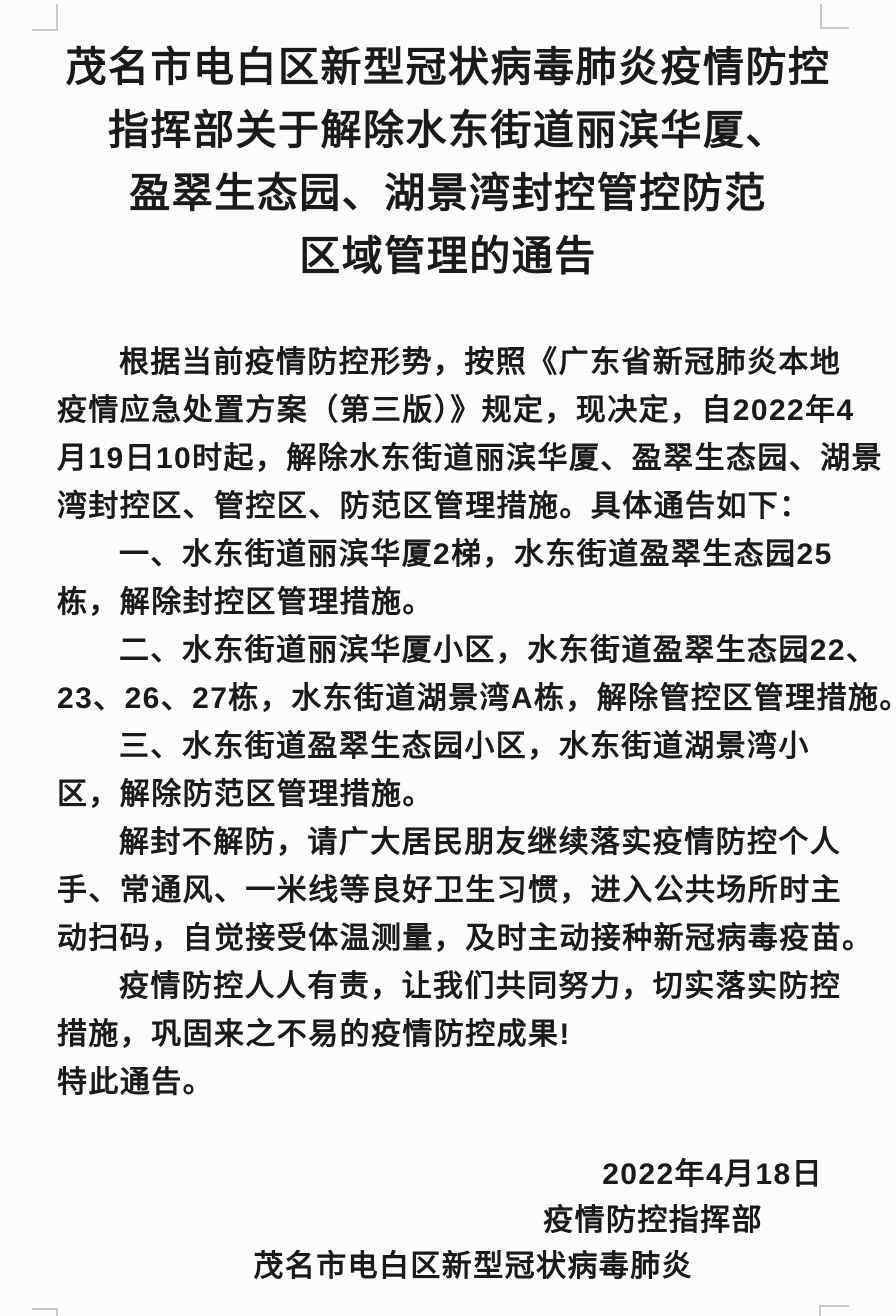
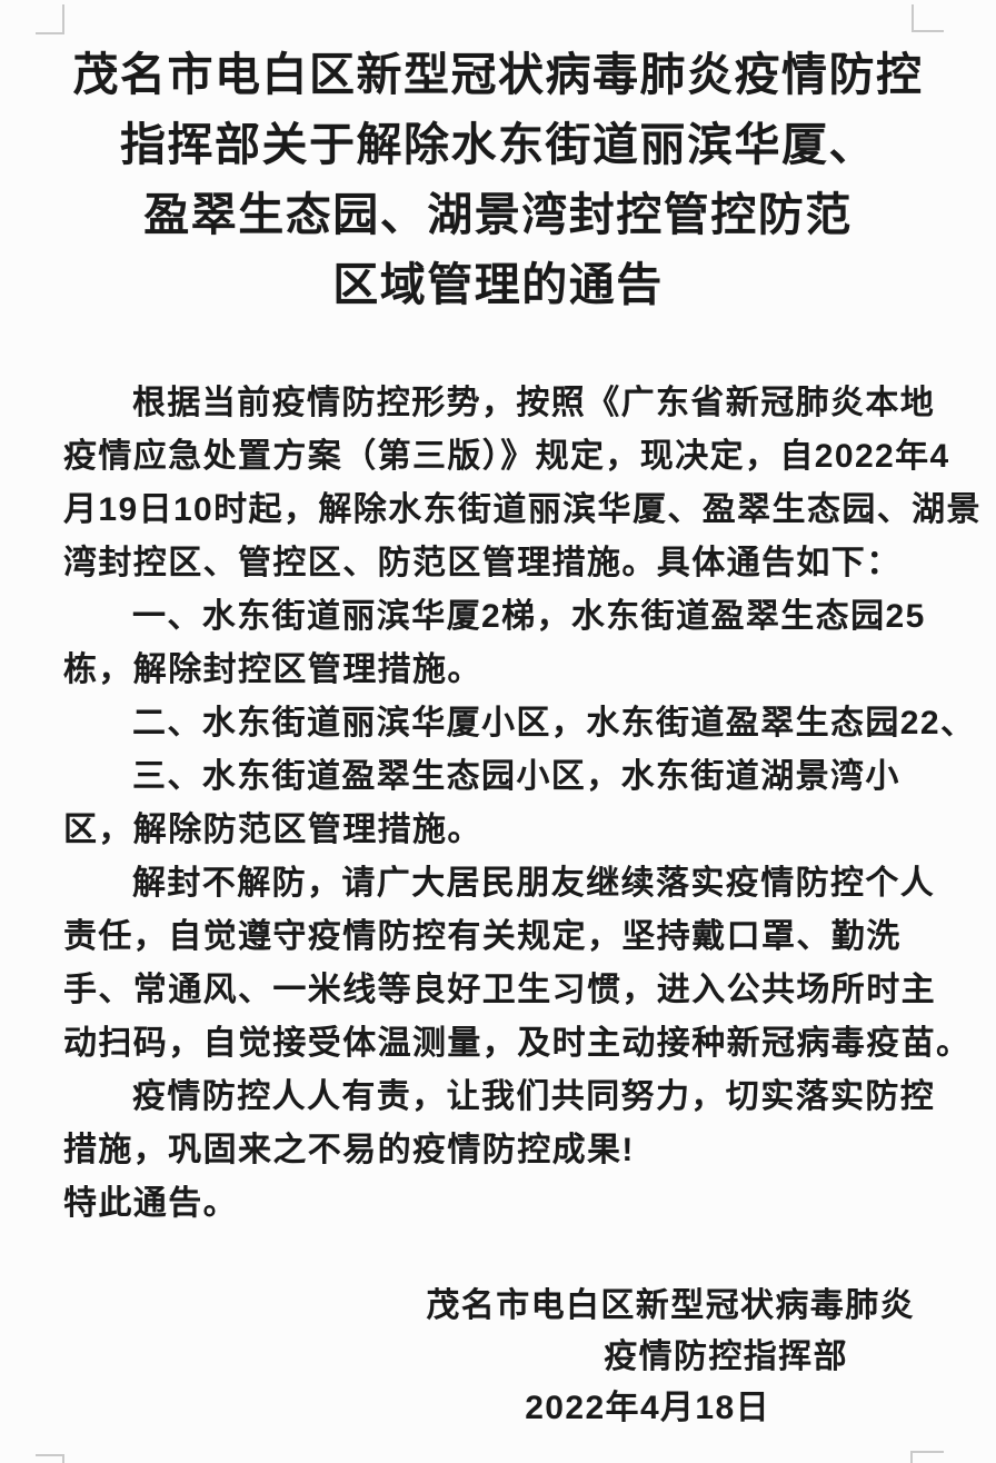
  茂名市电白区新型冠状病毒肺炎疫情防控
  指挥部关于解除水东街道丽滨华厦、
  盈翠生态园、湖景湾封控管控防范
  区域管理的通告
  根据当前疫情防控形势，按照《广东省新冠肺炎本地
  疫情应急处置方案（第三版）》规定，现决定，自2022年4
  月19日10时起，解除水东街道丽滨华厦、盈翠生态园、湖景
  湾封控区、管控区、防范区管理措施。具体通告如下：
  一、水东街道丽滨华厦2梯，水东街道盈翠生态园25
  栋，解除封控区管理措施。
  二、水东街道丽滨华厦小区，水东街道盈翠生态园22、
- 23、26、27栋，水东街道湖景湾A栋，解除管控区管理措施。
  三、水东街道盈翠生态园小区，水东街道湖景湾小
  区，解除防范区管理措施。
  解封不解防，请广大居民朋友继续落实疫情防控个人
+ 责任，自觉遵守疫情防控有关规定，坚持戴口罩、勤洗
  手、常通风、一米线等良好卫生习惯，进入公共场所时主
  动扫码，自觉接受体温测量，及时主动接种新冠病毒疫苗。
  疫情防控人人有责，让我们共同努力，切实落实防控
  措施，巩固来之不易的疫情防控成果!
  特此通告。
- 2022年4月18日
+ 茂名市电白区新型冠状病毒肺炎
  疫情防控指挥部
- 茂名市电白区新型冠状病毒肺炎
+ 2022年4月18日
